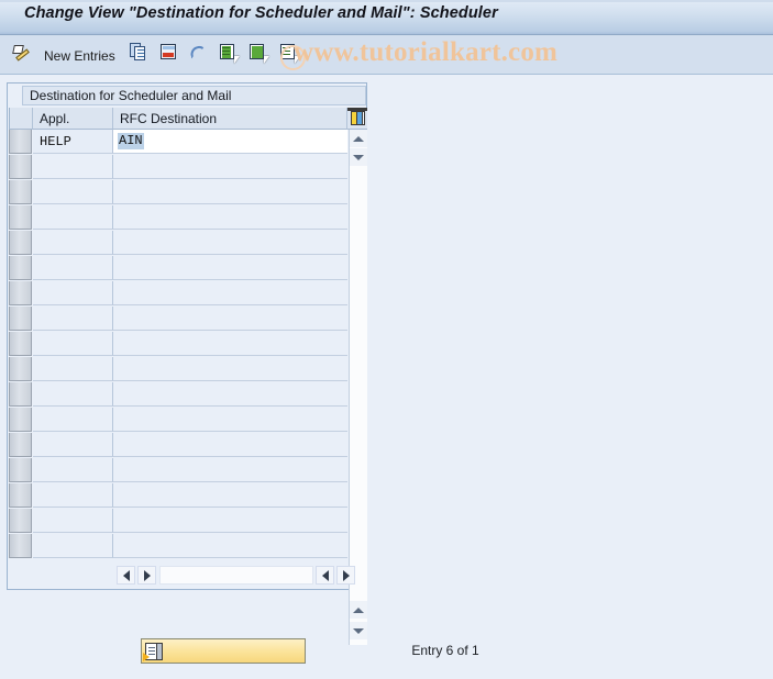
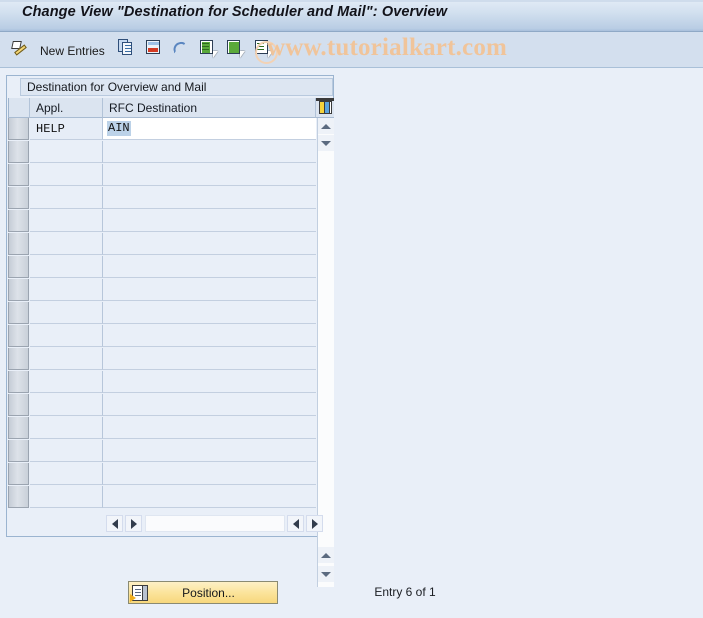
- Change View "Destination for Scheduler and Mail": Scheduler
+ Change View "Destination for Scheduler and Mail": Overview
  New Entries
  www.tutorialkart.com
- Destination for Scheduler and Mail
+ Destination for Overview and Mail
  Appl.
  RFC Destination
  HELP
  AIN
+ Position...
  Entry 6 of 1
